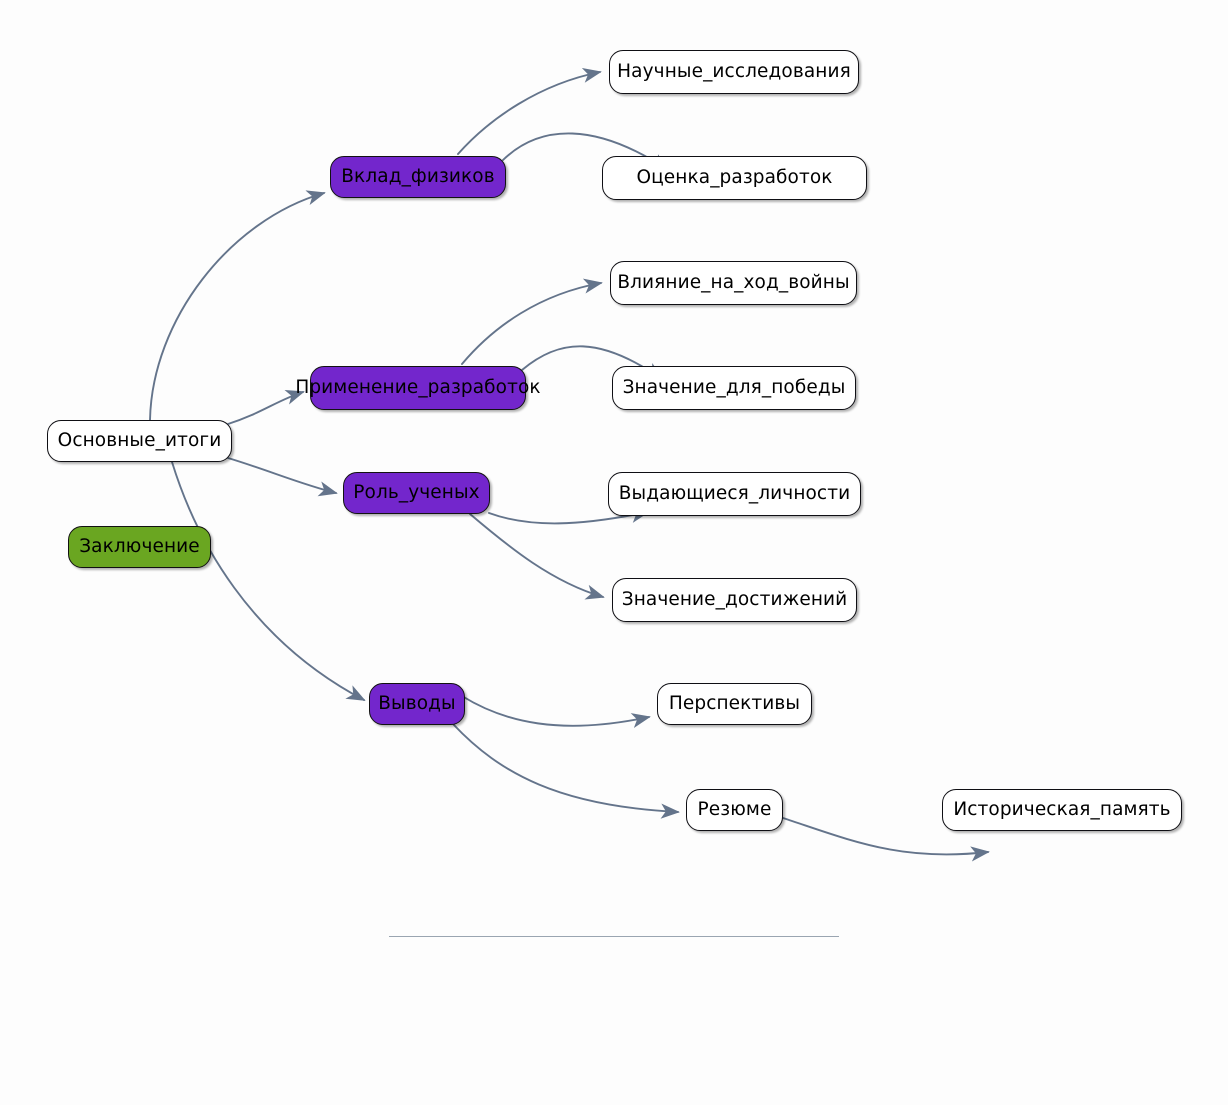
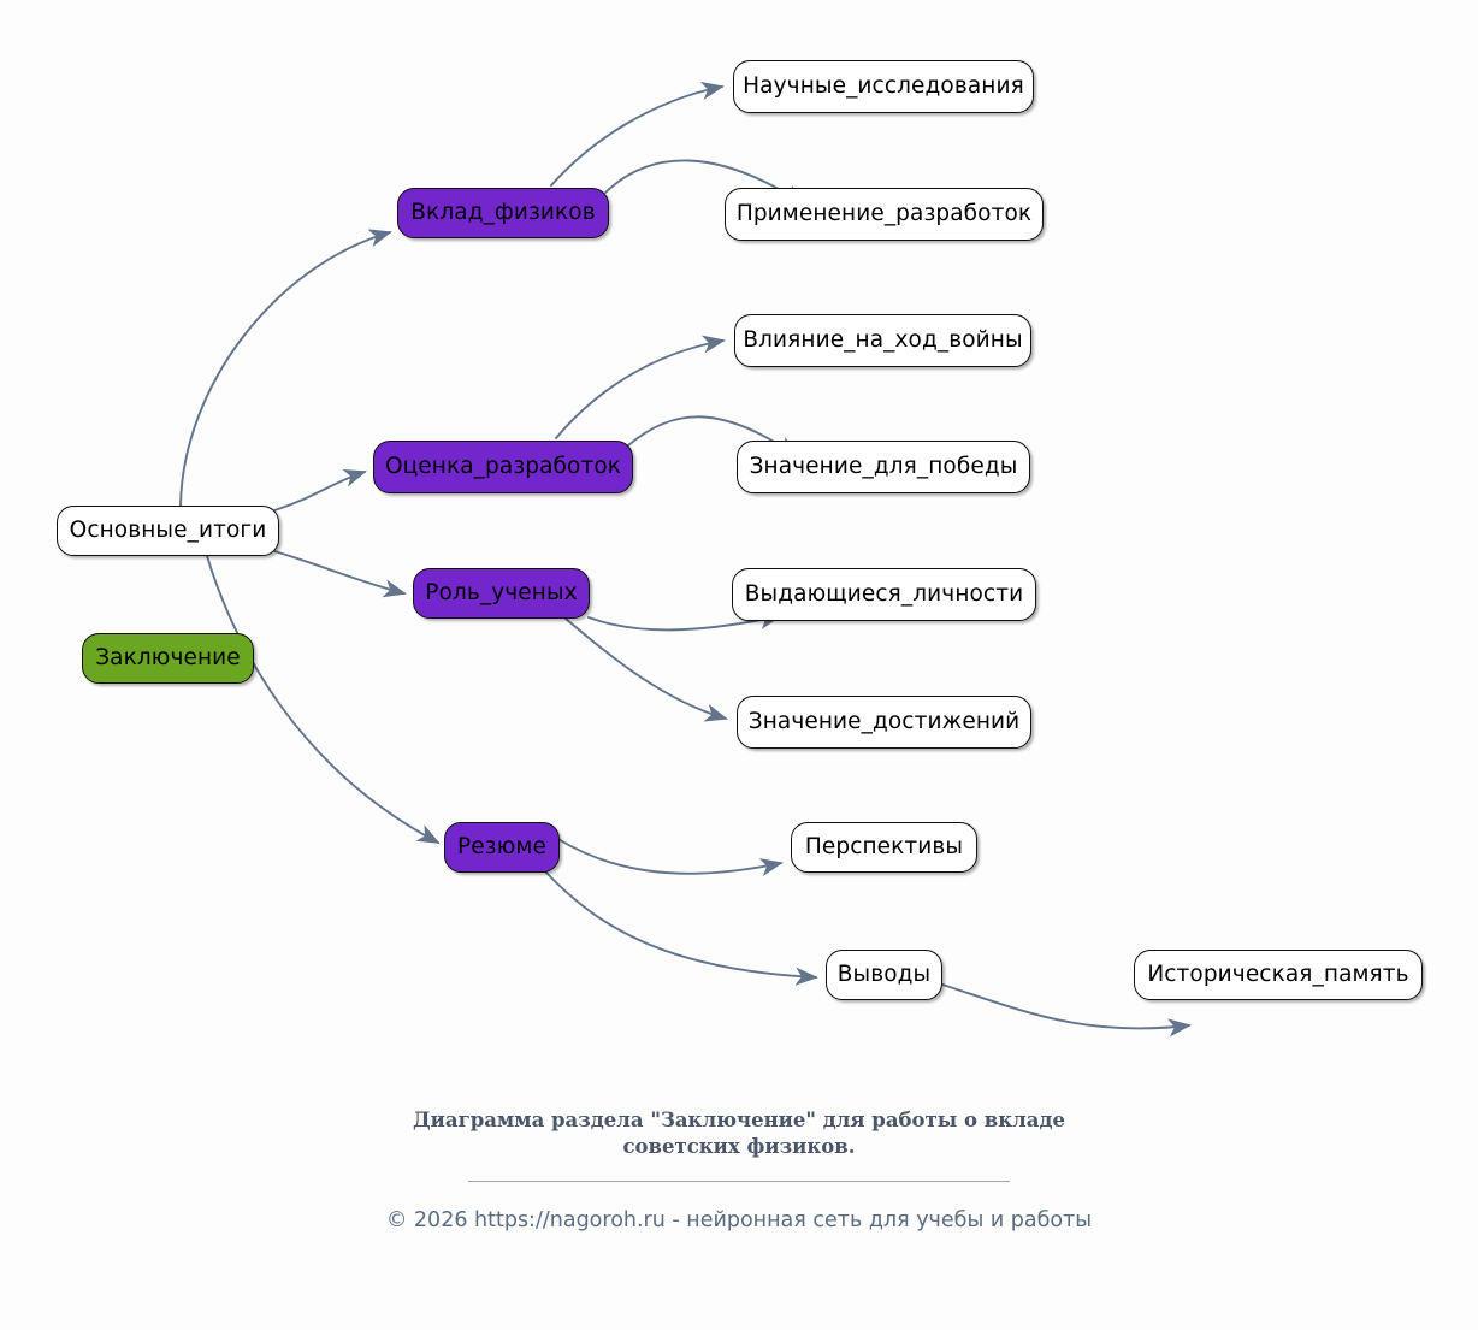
  Основные_итоги
  Заключение
  Вклад_физиков
- Применение_разработок
+ Оценка_разработок
  Роль_ученых
- Выводы
+ Резюме
  Научные_исследования
- Оценка_разработок
+ Применение_разработок
  Влияние_на_ход_войны
  Значение_для_победы
  Выдающиеся_личности
  Значение_достижений
  Перспективы
- Резюме
+ Выводы
  Историческая_память
+ Диаграмма раздела "Заключение" для работы о вкладе советских физиков.
+ © 2026 https://nagoroh.ru - нейронная сеть для учебы и работы
